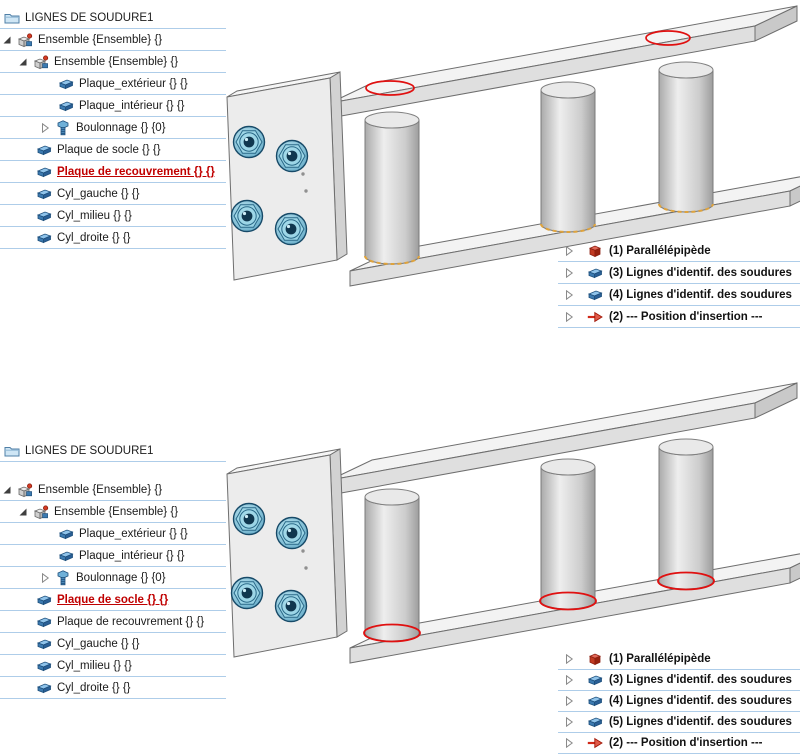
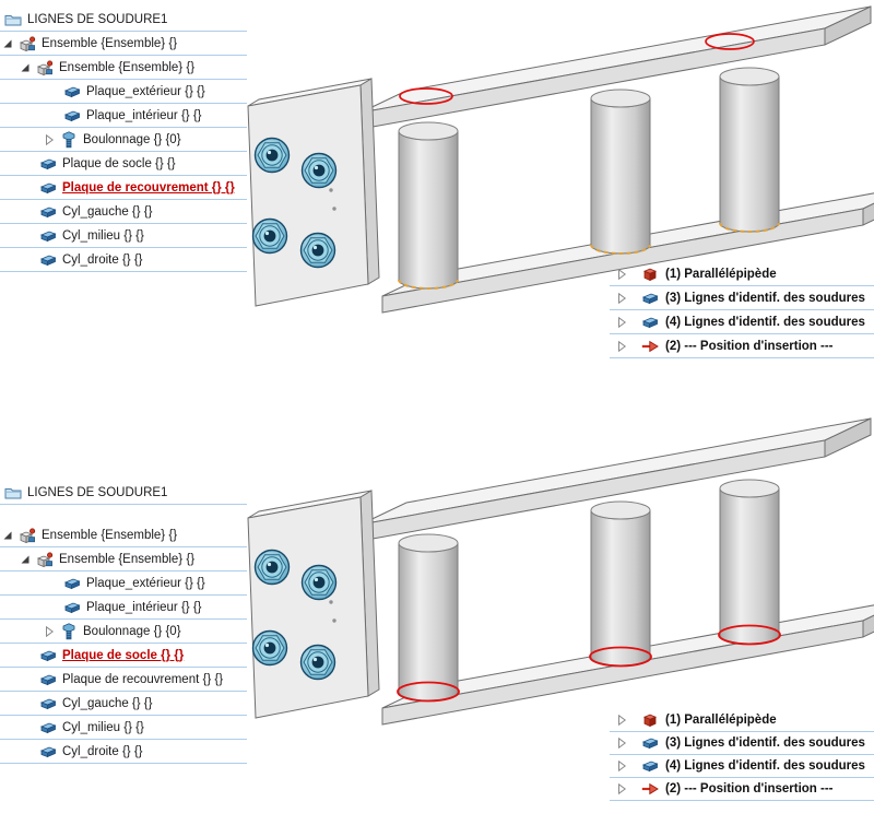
  LIGNES DE SOUDURE1
  Ensemble {Ensemble} {}
  Ensemble {Ensemble} {}
  Plaque_extérieur {} {}
  Plaque_intérieur {} {}
  Boulonnage {} {0}
  Plaque de socle {} {}
  Plaque de recouvrement {} {}
  Cyl_gauche {} {}
  Cyl_milieu {} {}
  Cyl_droite {} {}
  (1) Parallélépipède
  (3) Lignes d'identif. des soudures
  (4) Lignes d'identif. des soudures
  (2) --- Position d'insertion ---
  LIGNES DE SOUDURE1
  Ensemble {Ensemble} {}
  Ensemble {Ensemble} {}
  Plaque_extérieur {} {}
  Plaque_intérieur {} {}
  Boulonnage {} {0}
  Plaque de socle {} {}
  Plaque de recouvrement {} {}
  Cyl_gauche {} {}
  Cyl_milieu {} {}
  Cyl_droite {} {}
  (1) Parallélépipède
  (3) Lignes d'identif. des soudures
  (4) Lignes d'identif. des soudures
- (5) Lignes d'identif. des soudures
  (2) --- Position d'insertion ---
